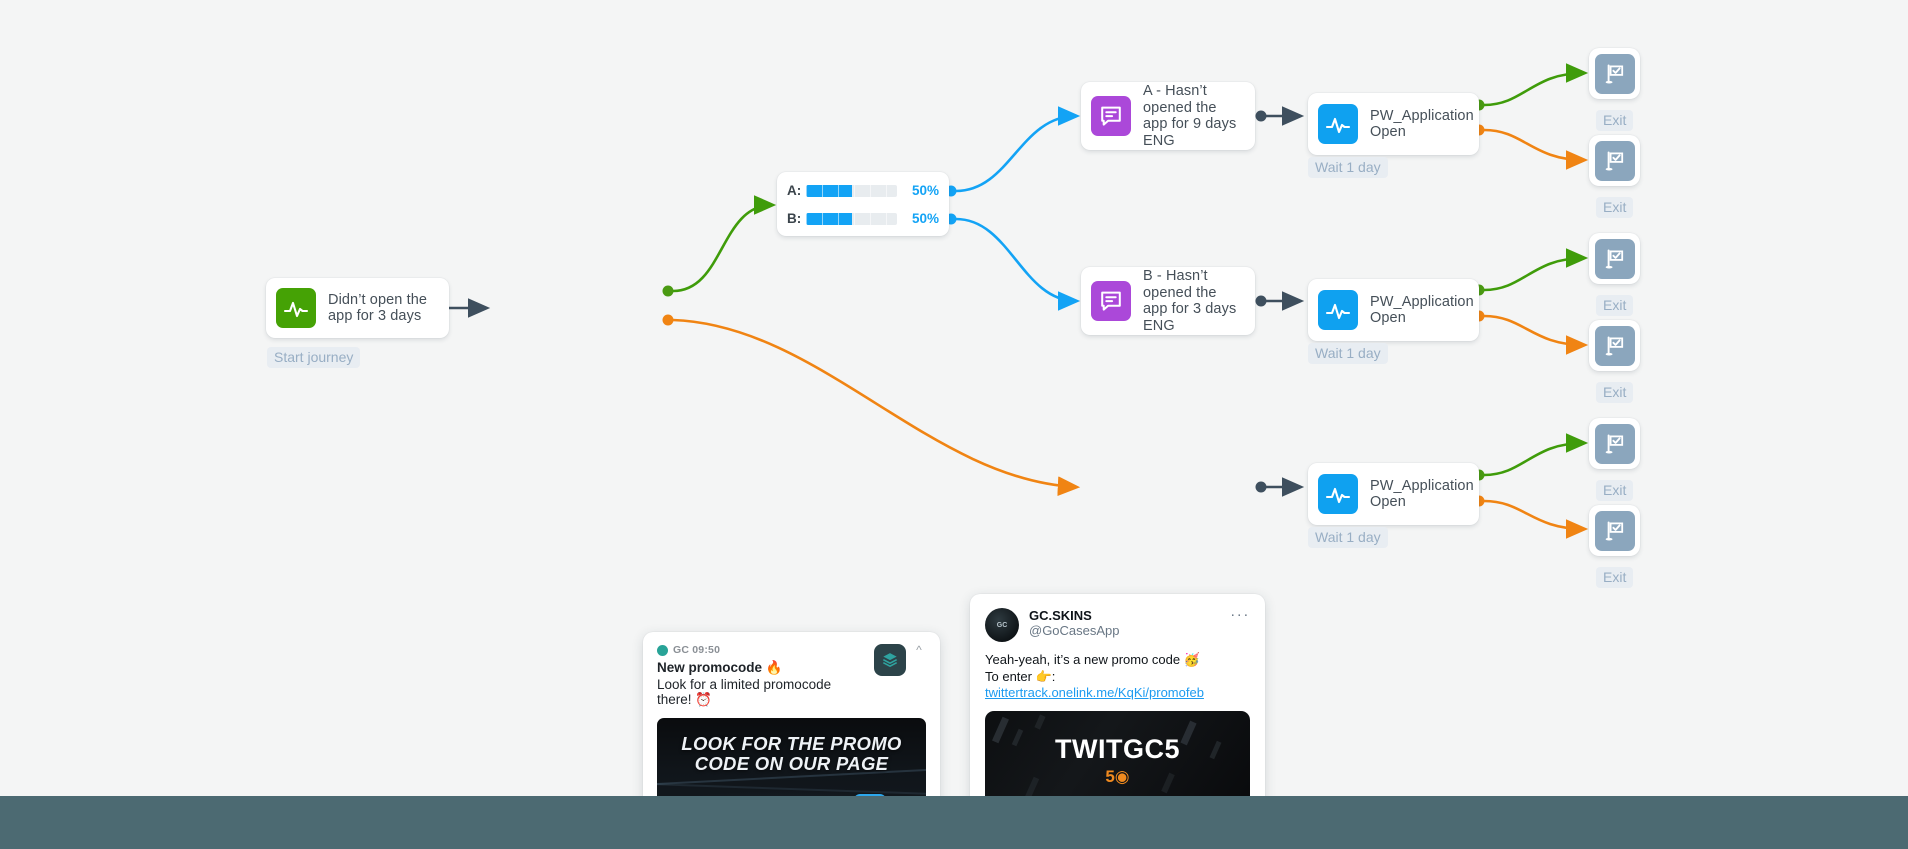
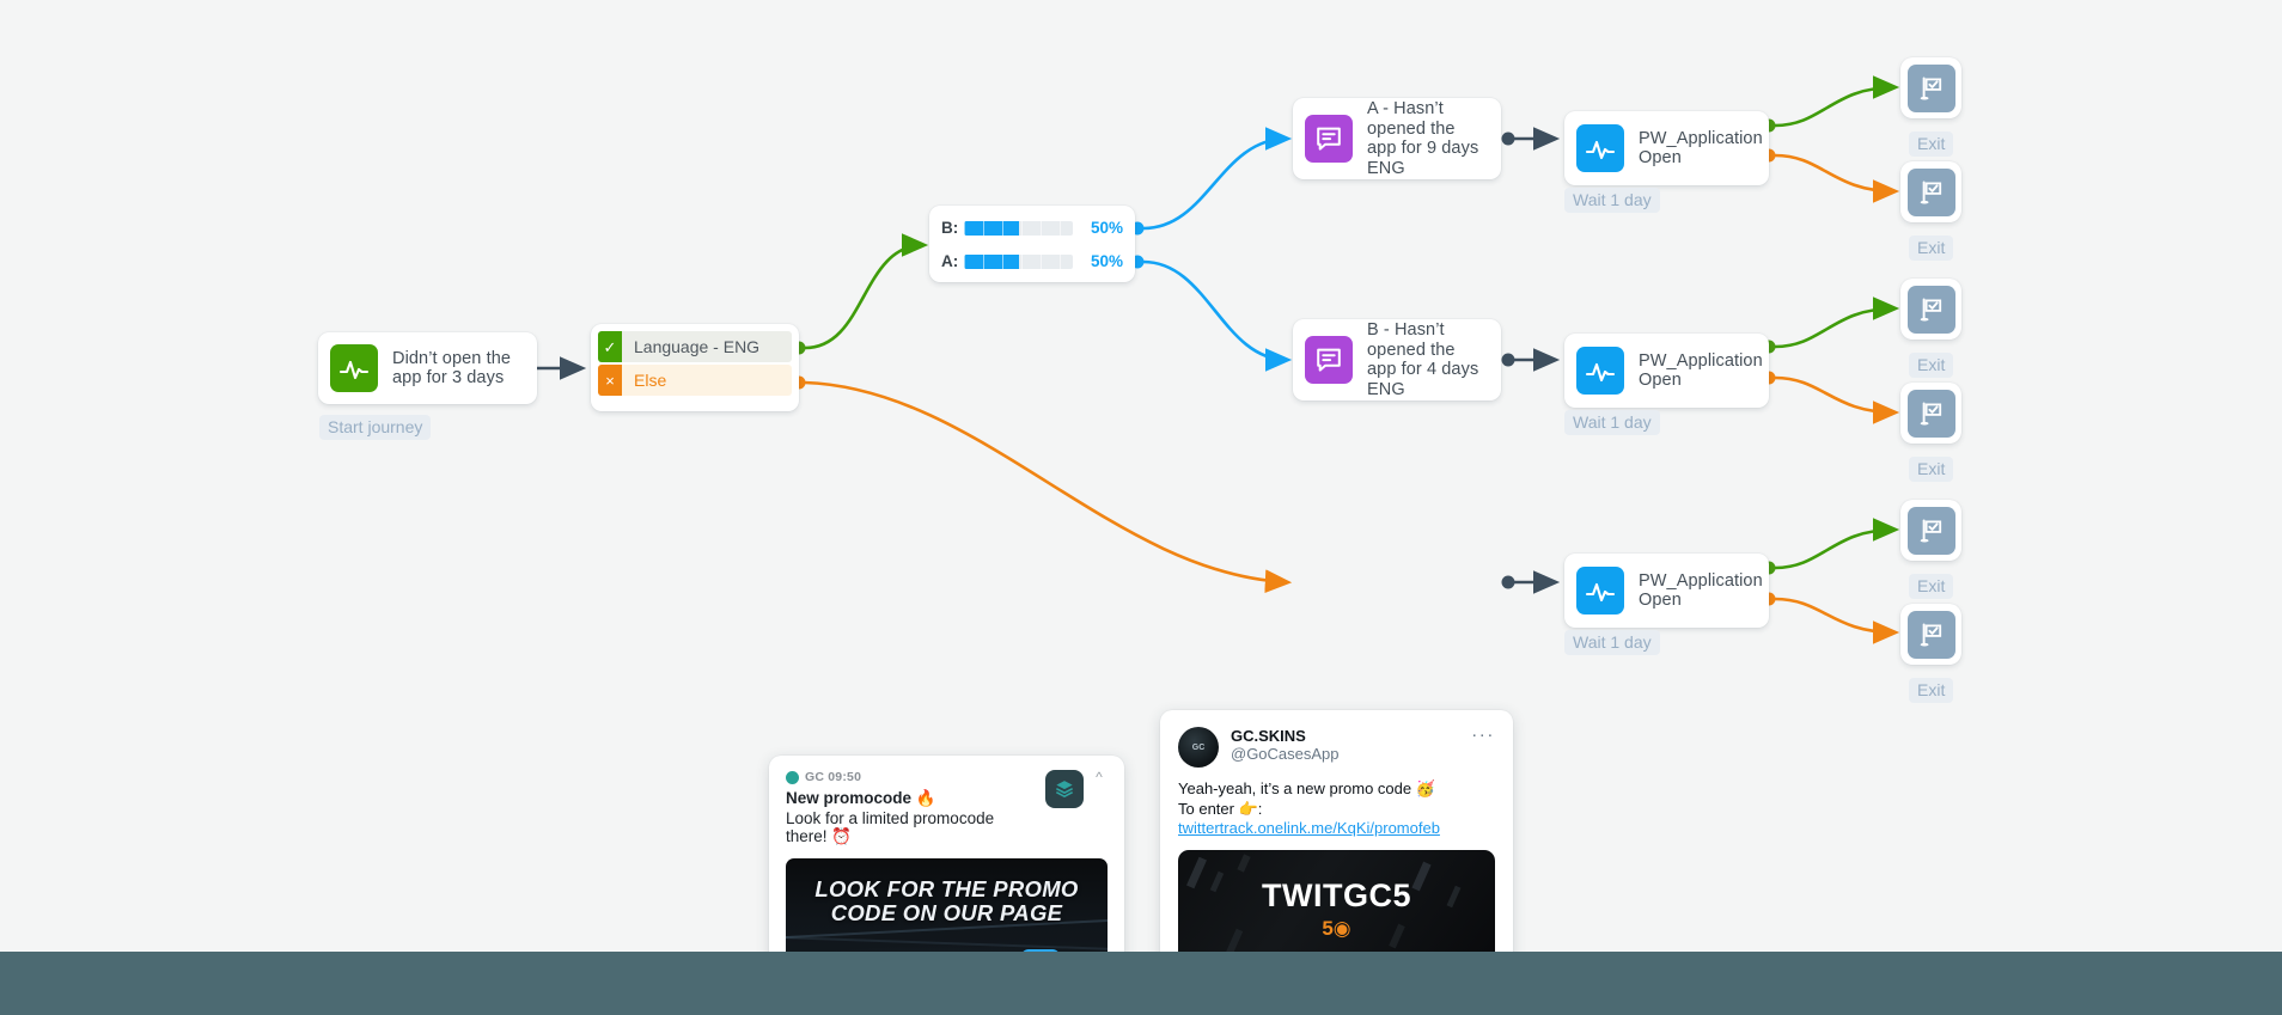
  Didn’t open the app for 3 days
  Start journey
+ ✓
+ Language - ENG
+ ×
+ Else
- A:
+ B:
  50%
- B:
+ A:
  50%
  A - Hasn’t opened the app for 9 days ENG
- B - Hasn’t opened the app for 3 days ENG
+ B - Hasn’t opened the app for 4 days ENG
  PW_Application Open
  Wait 1 day
  PW_Application Open
  Wait 1 day
  PW_Application Open
  Wait 1 day
  Exit
  Exit
  Exit
  Exit
  Exit
  Exit
  GC 09:50
  New promocode 🔥
  Look for a limited promocode there! ⏰
  ^
  LOOK FOR THE PROMO
  CODE ON OUR PAGE
  GC.SKINS
  @GoCasesApp
  ···
  Yeah-yeah, it’s a new promo code 🥳
  To enter 👉:
  twittertrack.onelink.me/KqKi/promofeb
  TWITGC5
  5◉
